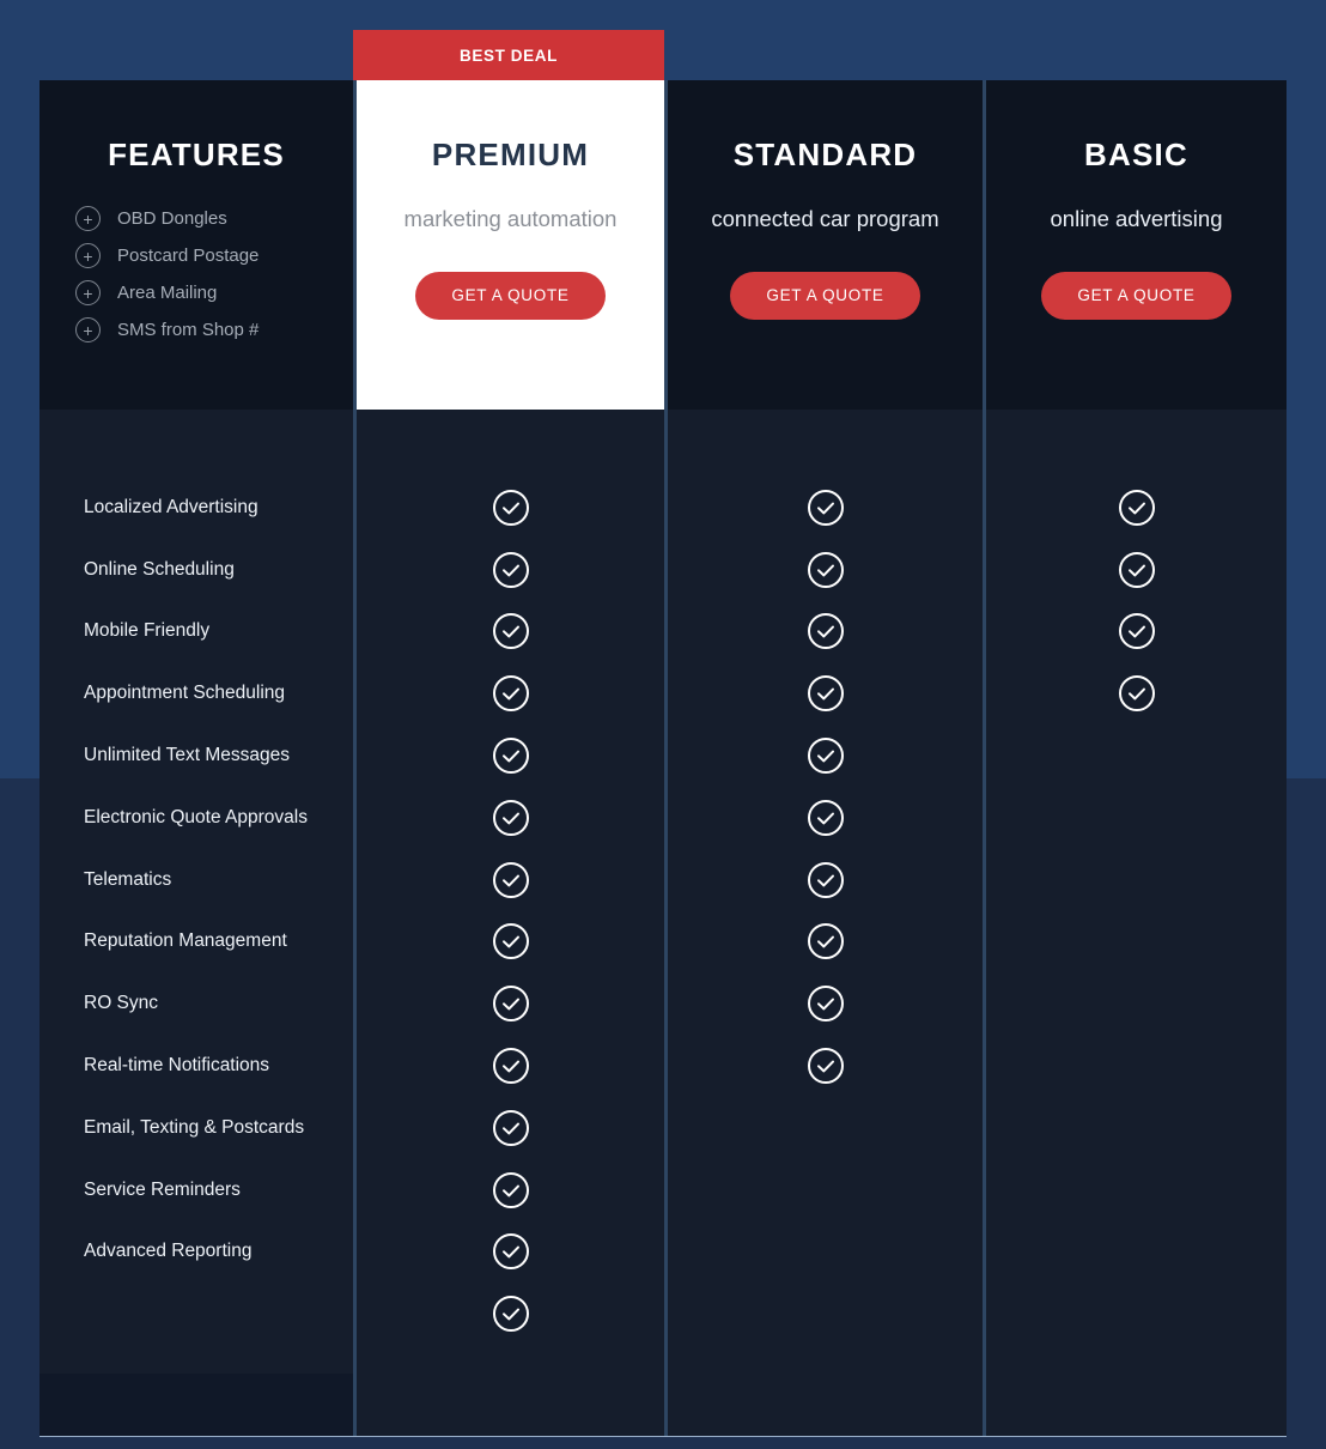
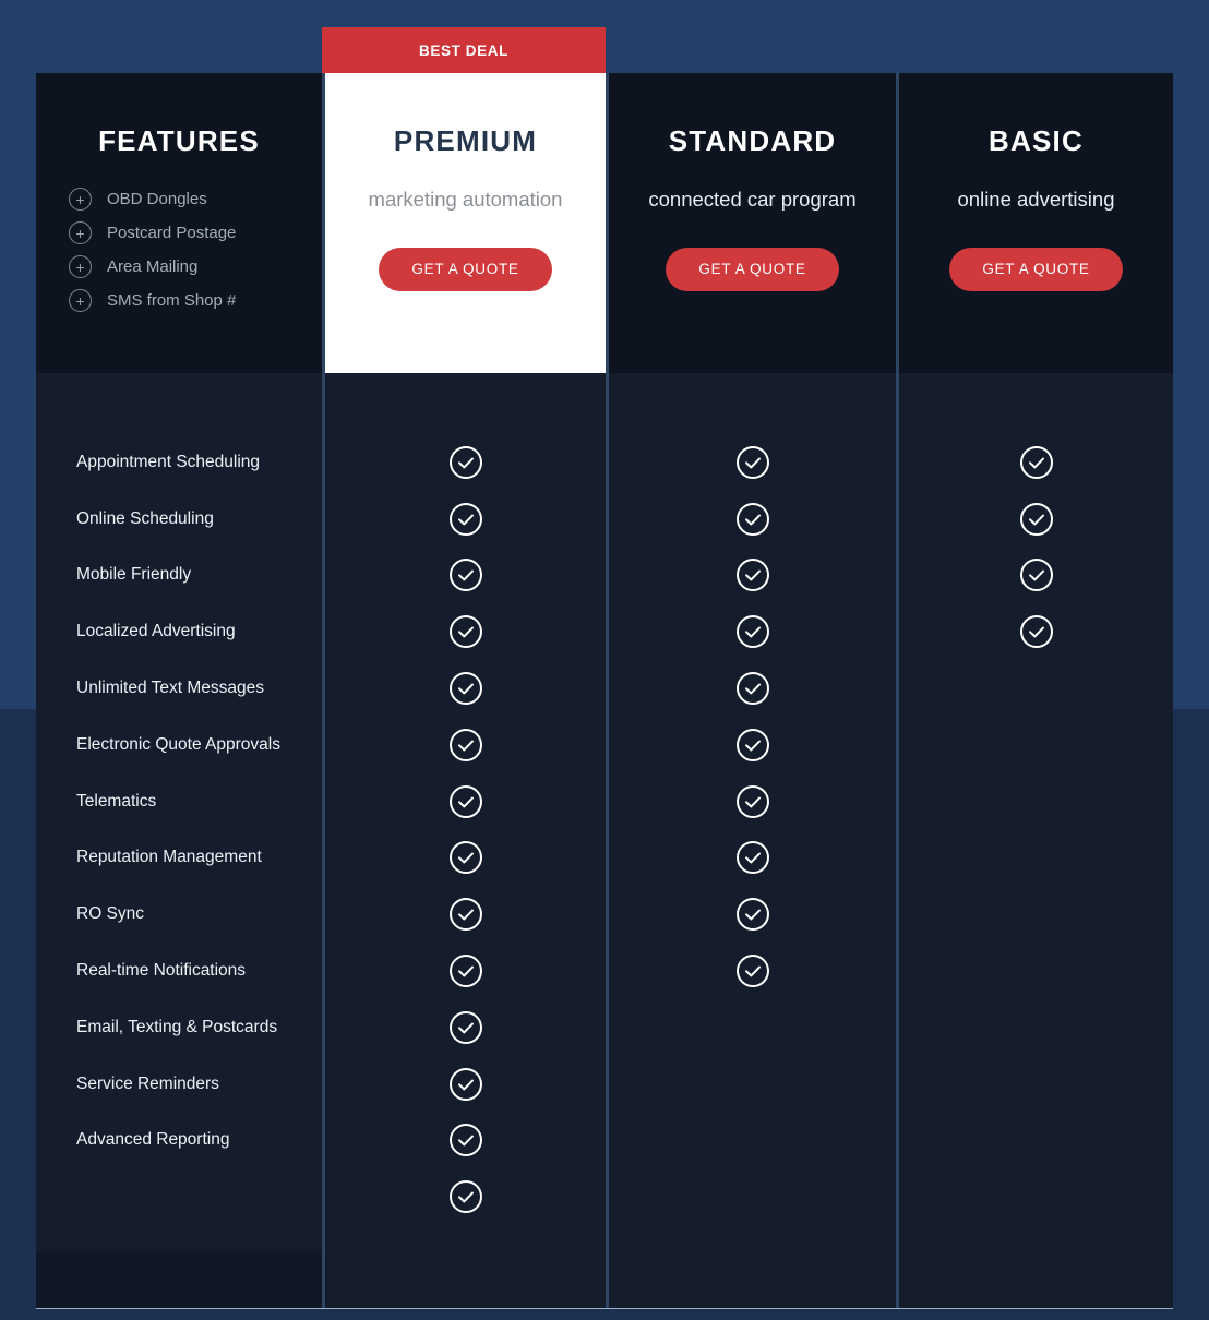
  BEST DEAL
  FEATURES
  +
  OBD Dongles
  +
  Postcard Postage
  +
  Area Mailing
  +
  SMS from Shop #
- Localized Advertising
+ Appointment Scheduling
  Online Scheduling
  Mobile Friendly
- Appointment Scheduling
+ Localized Advertising
  Unlimited Text Messages
  Electronic Quote Approvals
  Telematics
  Reputation Management
  RO Sync
  Real-time Notifications
  Email, Texting & Postcards
  Service Reminders
  Advanced Reporting
  PREMIUM
  marketing automation
  GET A QUOTE
  STANDARD
  connected car program
  GET A QUOTE
  BASIC
  online advertising
  GET A QUOTE
